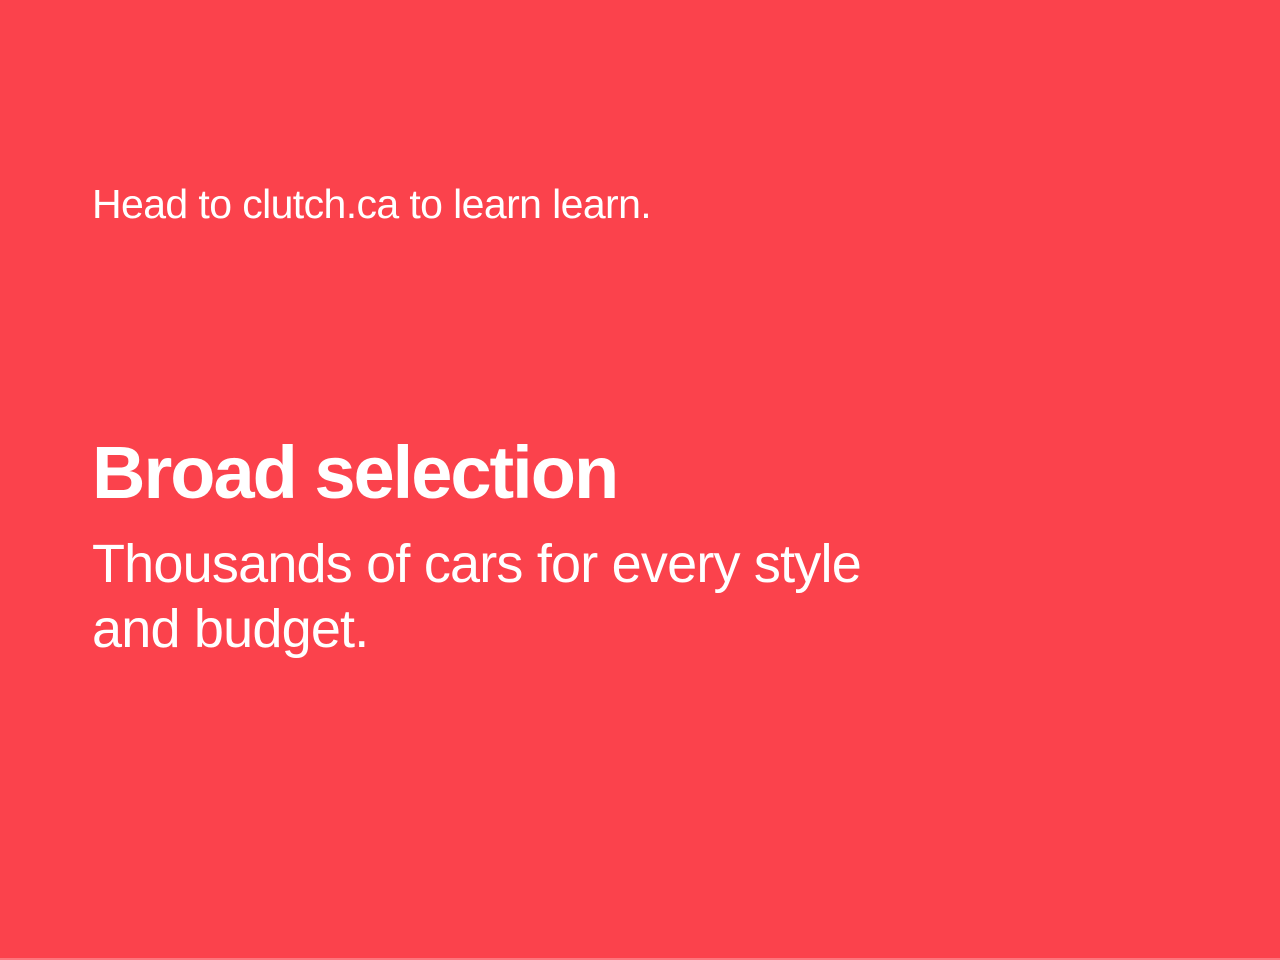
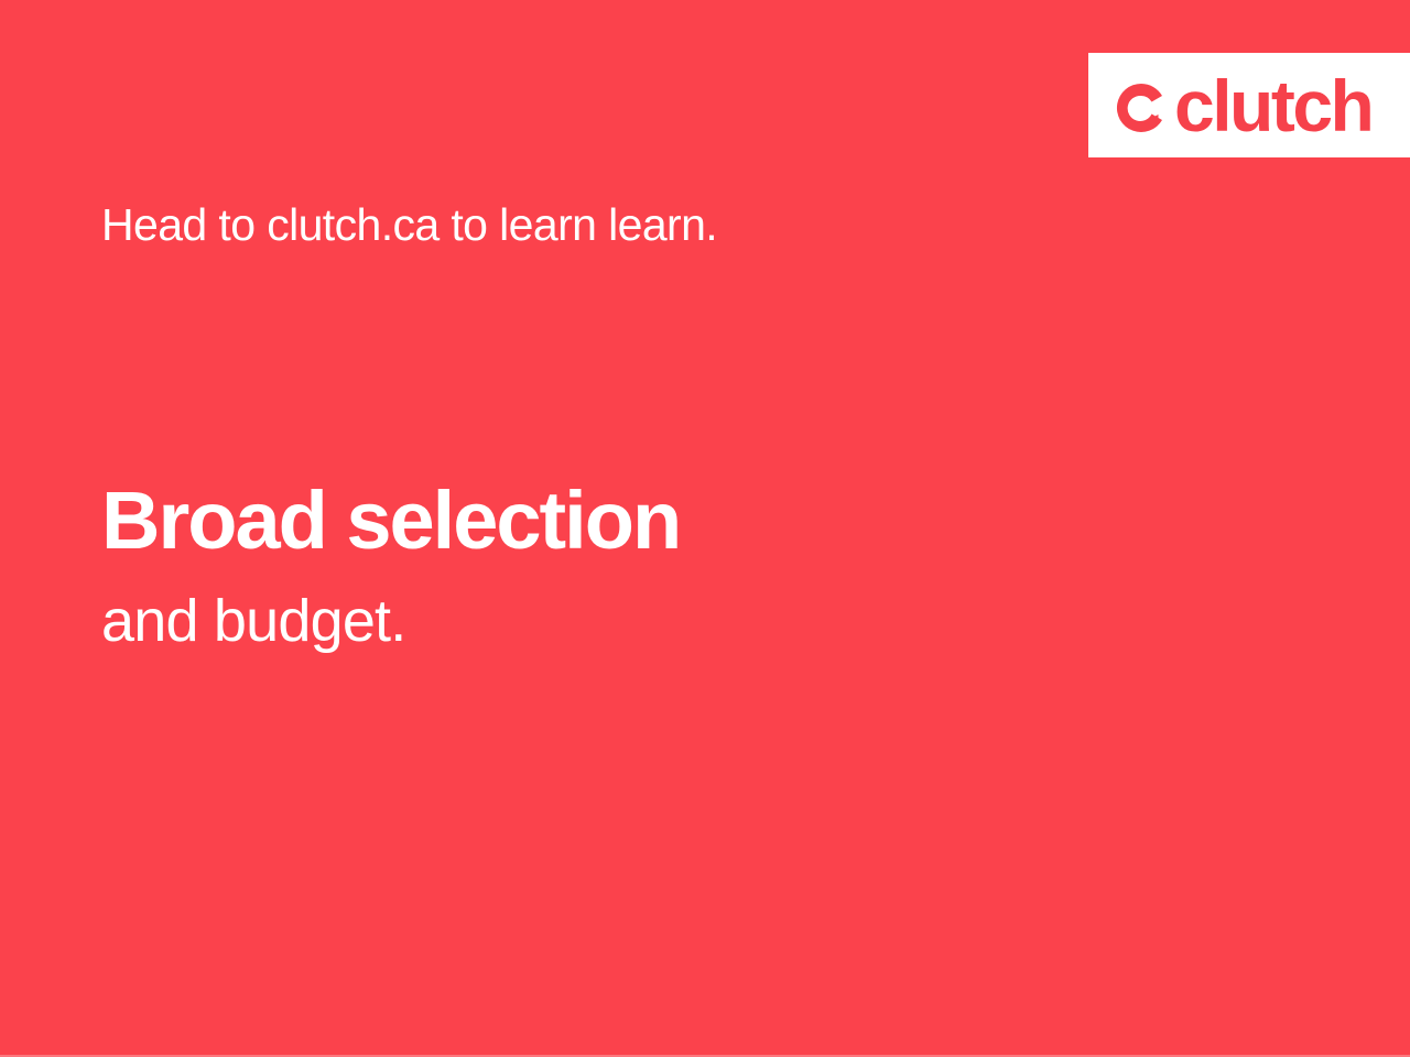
+ clutch
  Head to clutch.ca to learn learn.
  Broad selection
- Thousands of cars for every style
  and budget.
